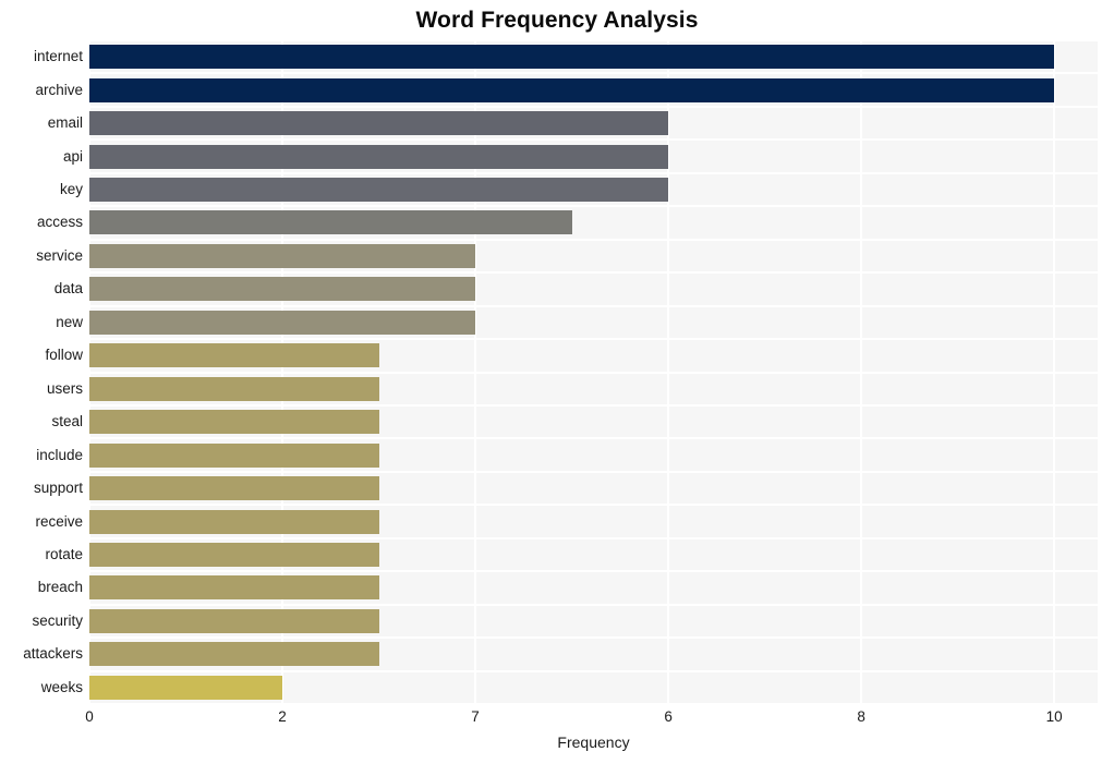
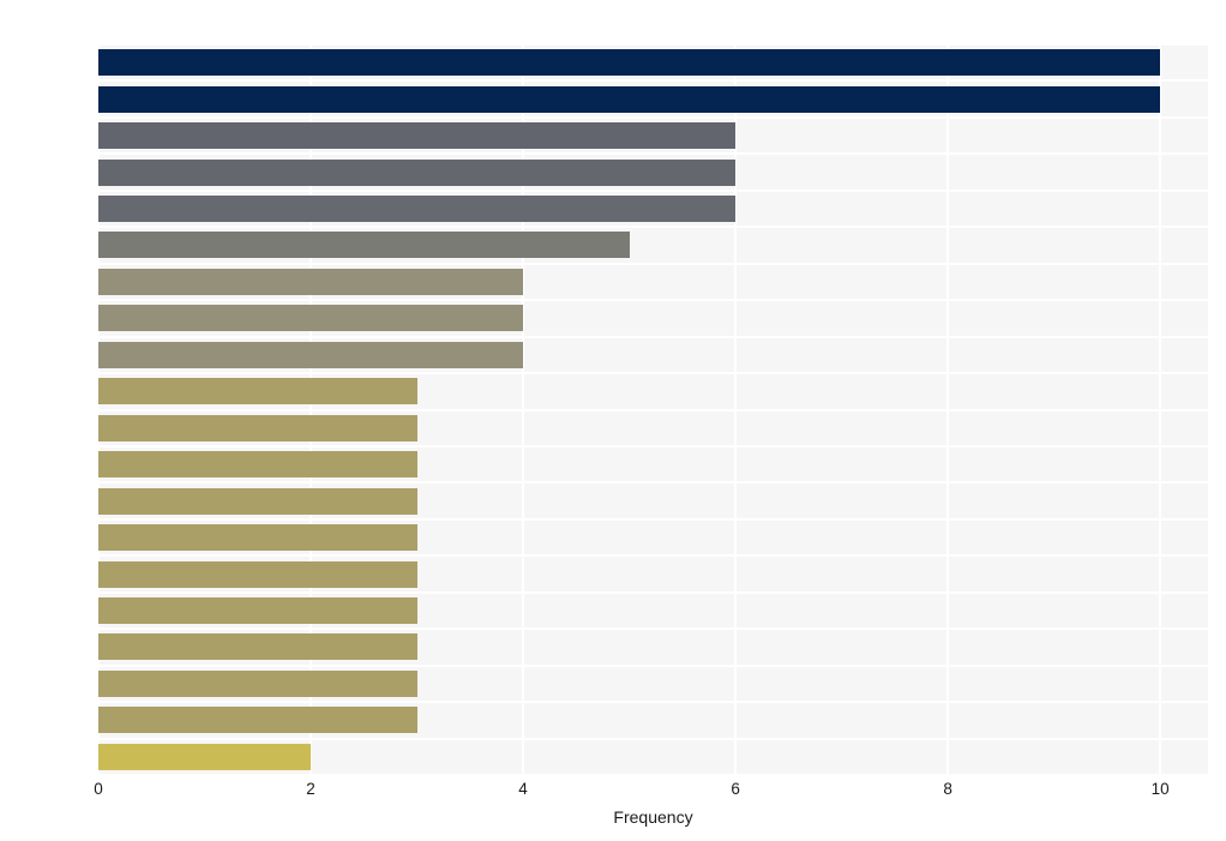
- Word Frequency Analysis
- internet
- archive
- email
- api
- key
- access
- service
- data
- new
- follow
- users
- steal
- include
- support
- receive
- rotate
- breach
- security
- attackers
- weeks
  0
  2
- 7
+ 4
  6
  8
  10
  Frequency
